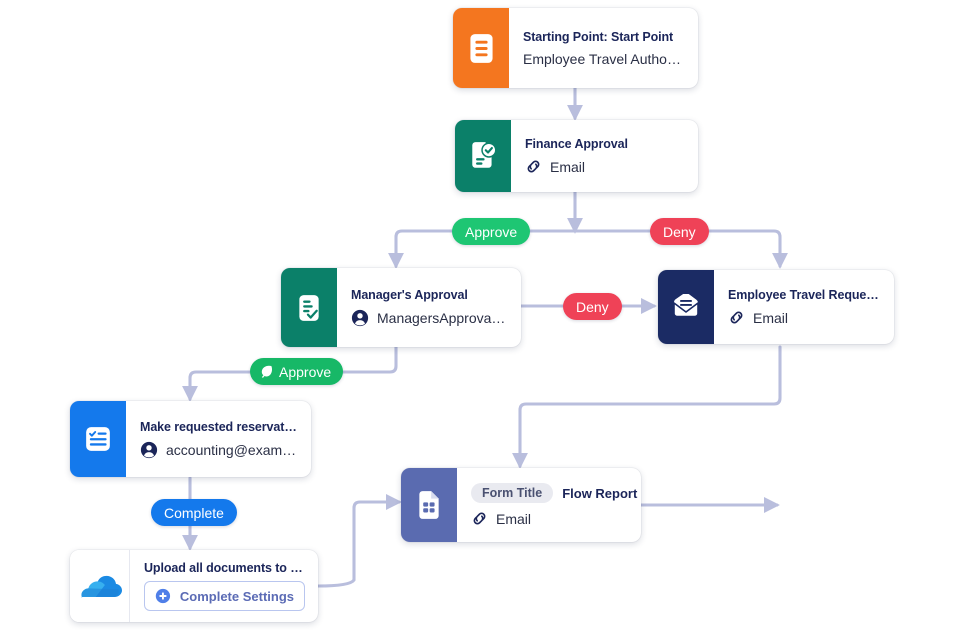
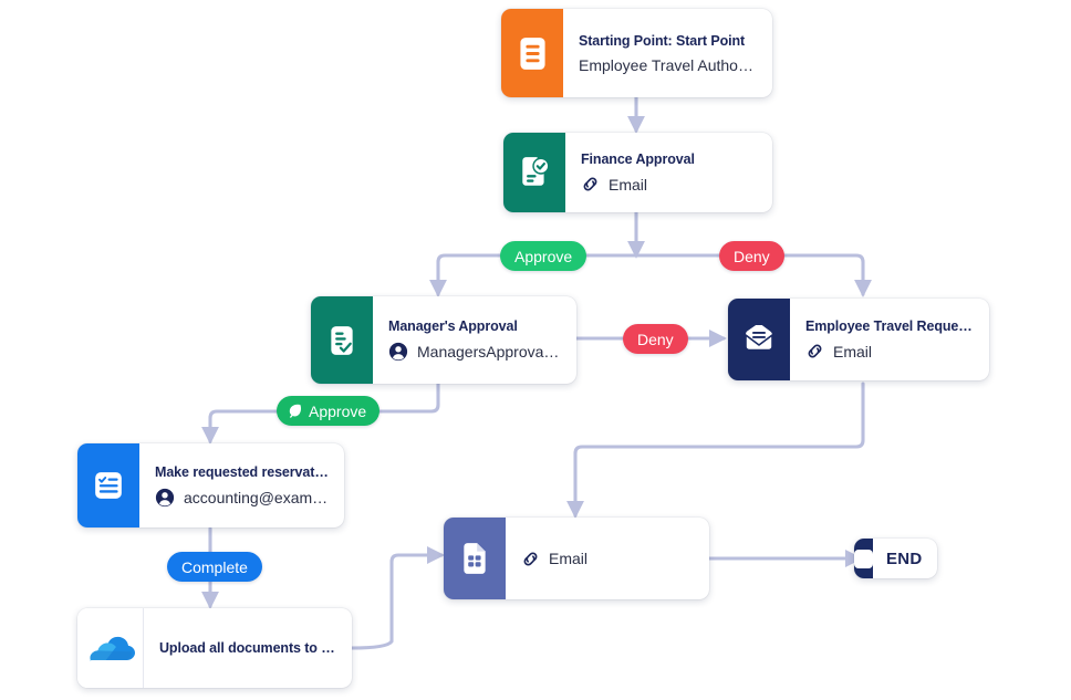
  Starting Point: Start Point
  Employee Travel Authoriz
  Finance Approval
  Email
  Manager's Approval
  ManagersApproval@
  Employee Travel Request
  Email
  Make requested reservatio
  accounting@example
  Upload all documents to Dr
- Complete Settings
- Form Title
- Flow Report
  Email
+ END
  Approve
  Deny
  Deny
  Approve
  Complete
